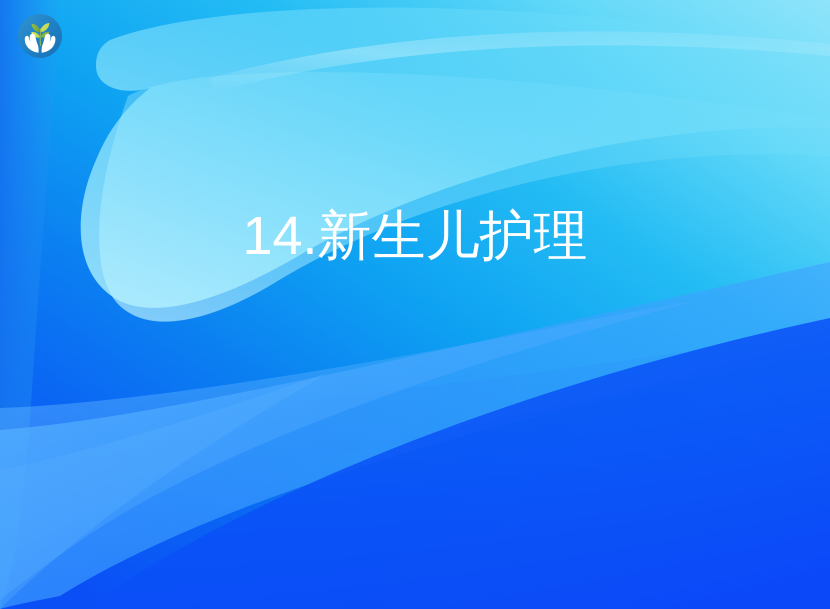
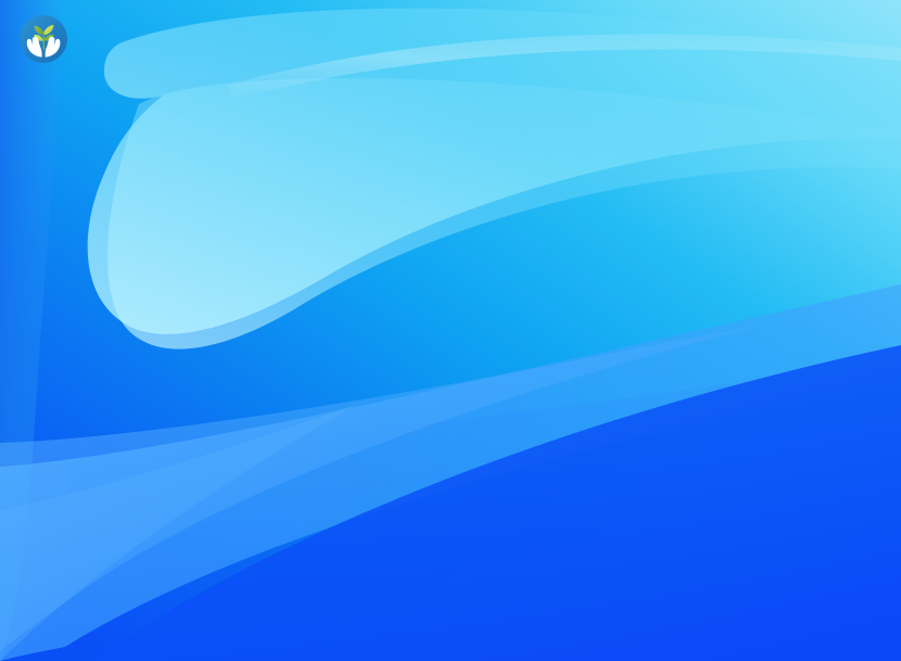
- 14.新生儿护理
